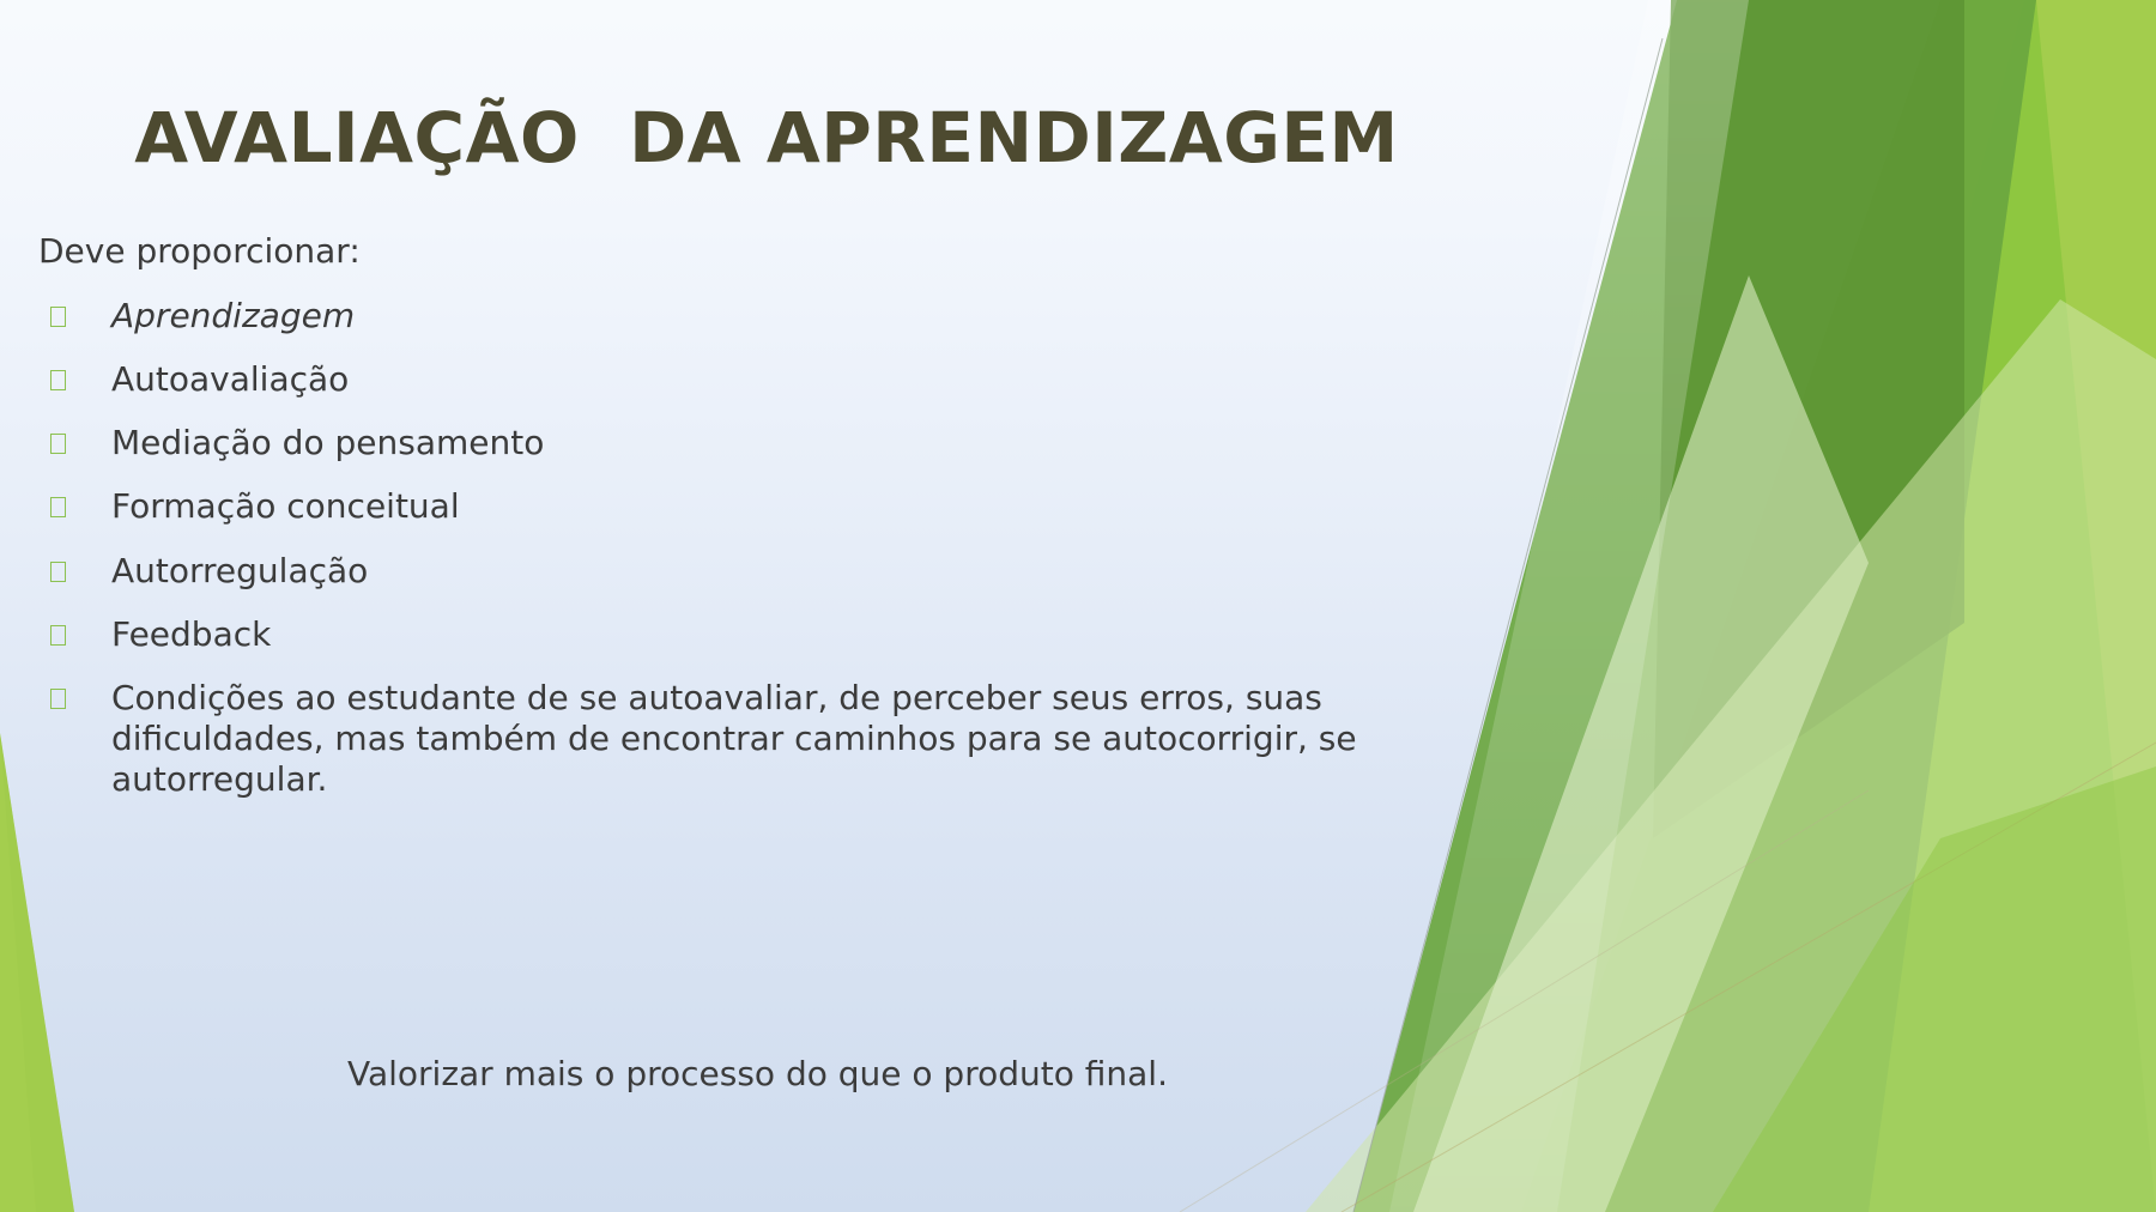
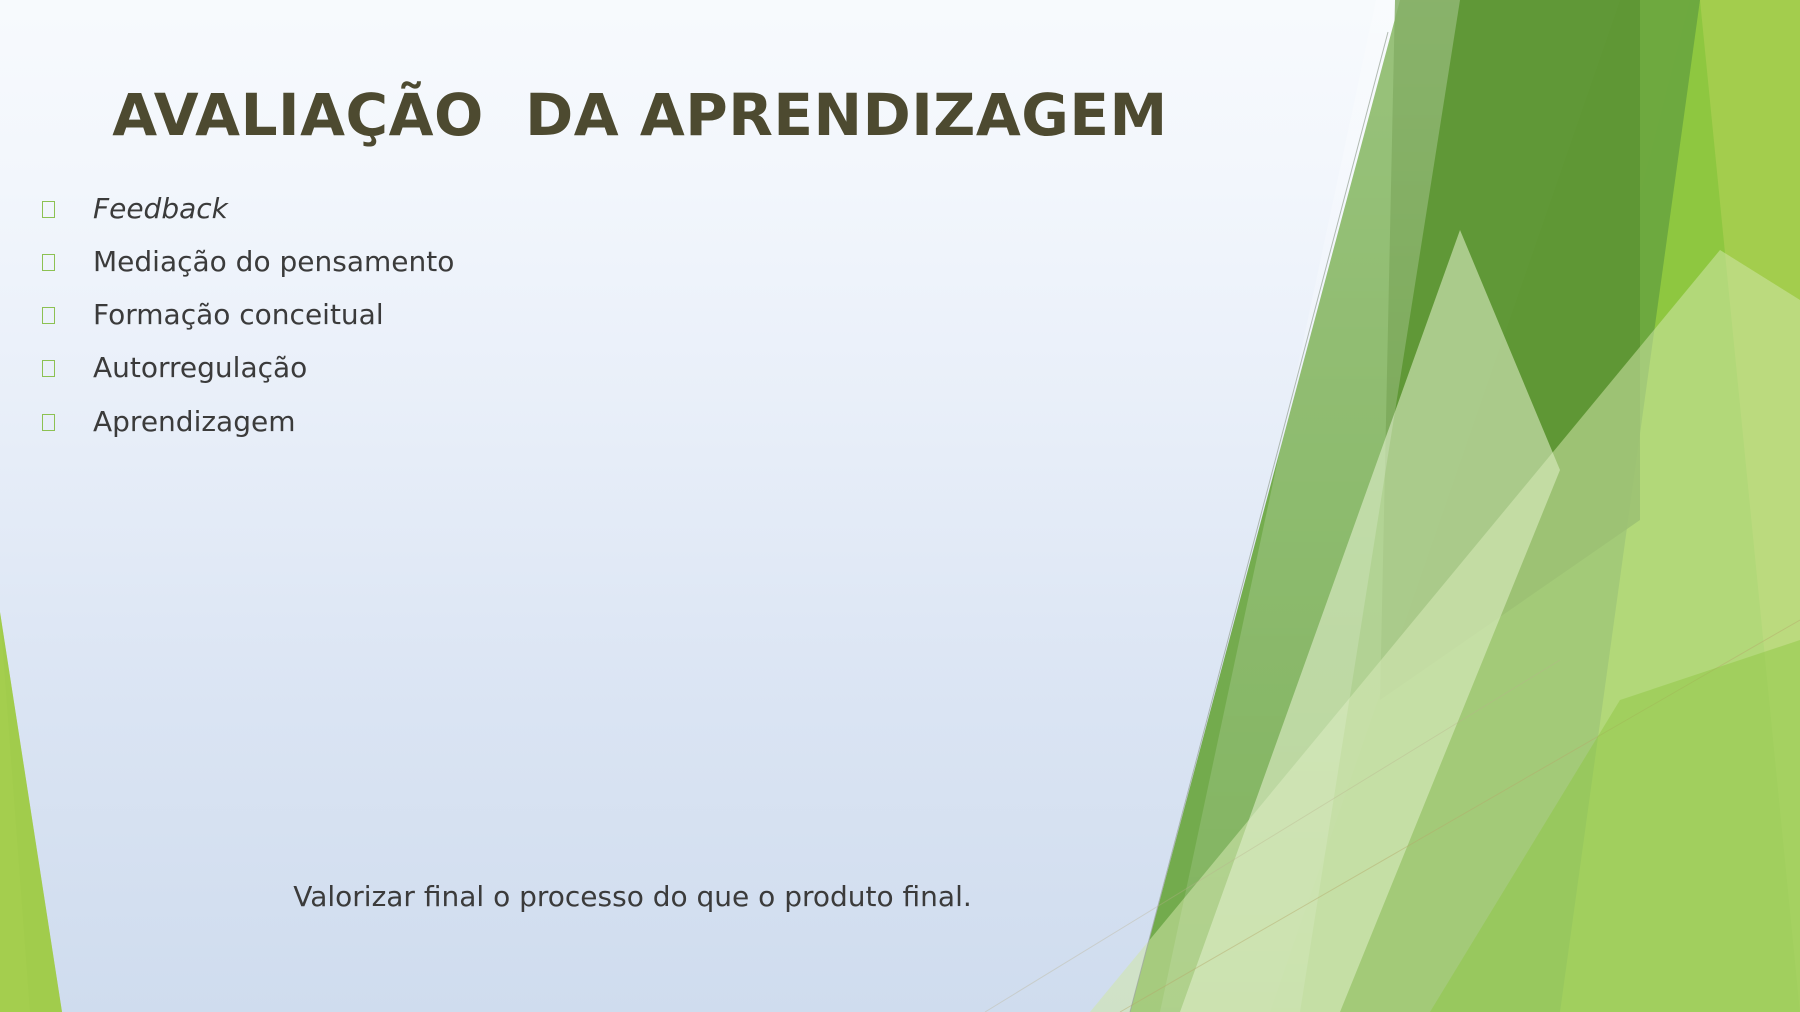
  AVALIAÇÃO DA APRENDIZAGEM
- Deve proporcionar:
- Aprendizagem
+ Feedback
- Autoavaliação
  Mediação do pensamento
  Formação conceitual
  Autorregulação
- Feedback
+ Aprendizagem
- Condições ao estudante de se autoavaliar, de perceber seus erros, suas dificuldades, mas também de encontrar caminhos para se autocorrigir, se autorregular.
- Valorizar mais o processo do que o produto final.
+ Valorizar final o processo do que o produto final.
